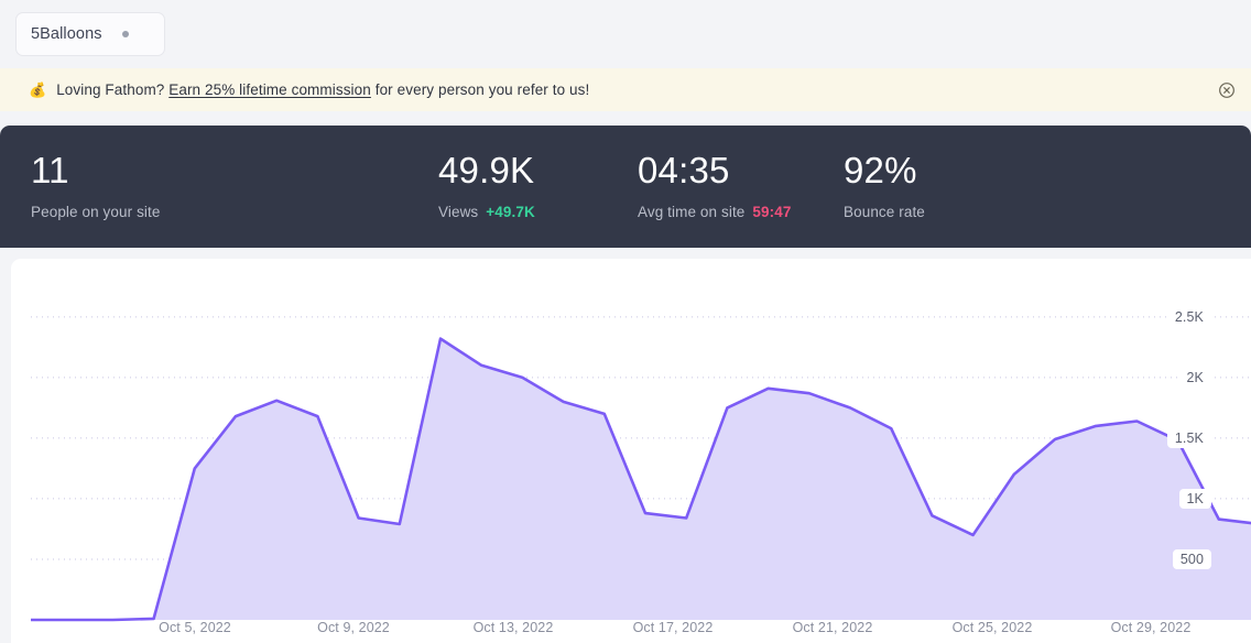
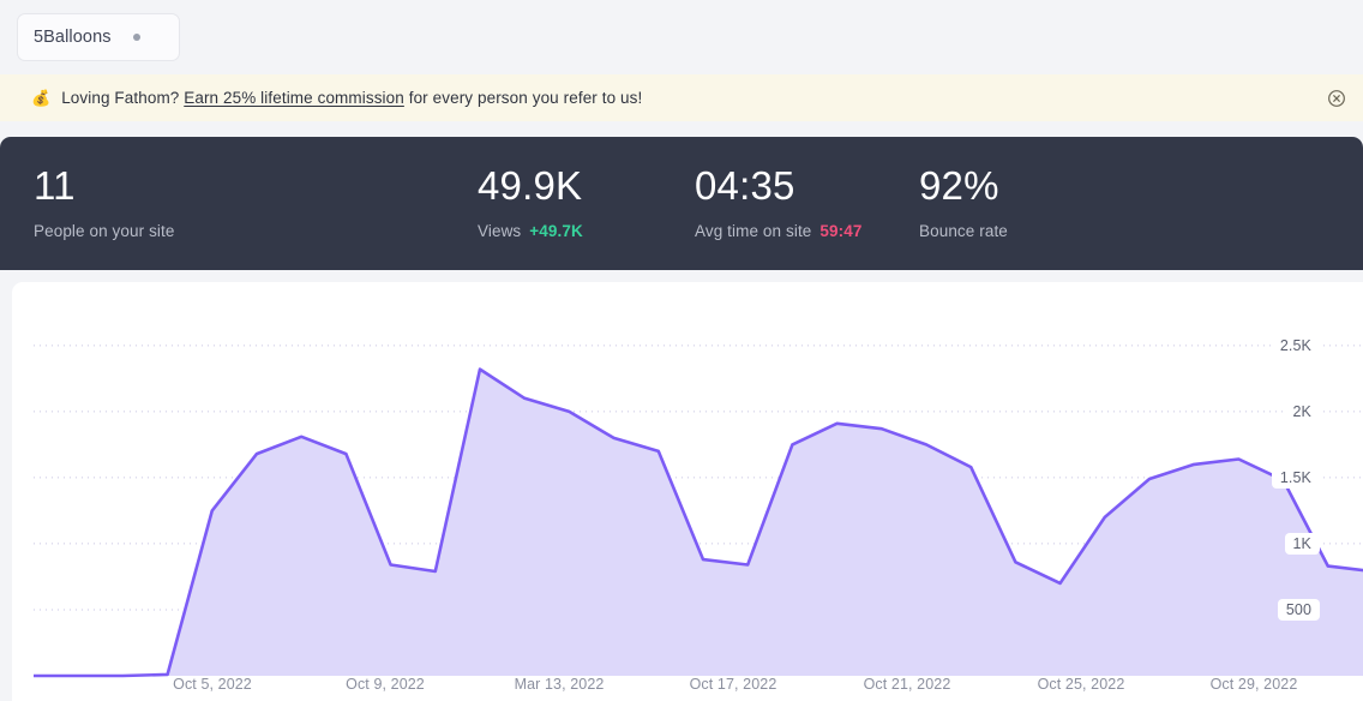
  5Balloons
  💰
  Loving Fathom? Earn 25% lifetime commission for every person you refer to us!
  11
  People on your site
  49.9K
  Views
  +49.7K
  04:35
  Avg time on site
  59:47
  92%
  Bounce rate
  500
  1K
  1.5K
  2K
  2.5K
  Oct 5, 2022
  Oct 9, 2022
- Oct 13, 2022
+ Mar 13, 2022
  Oct 17, 2022
  Oct 21, 2022
  Oct 25, 2022
  Oct 29, 2022
